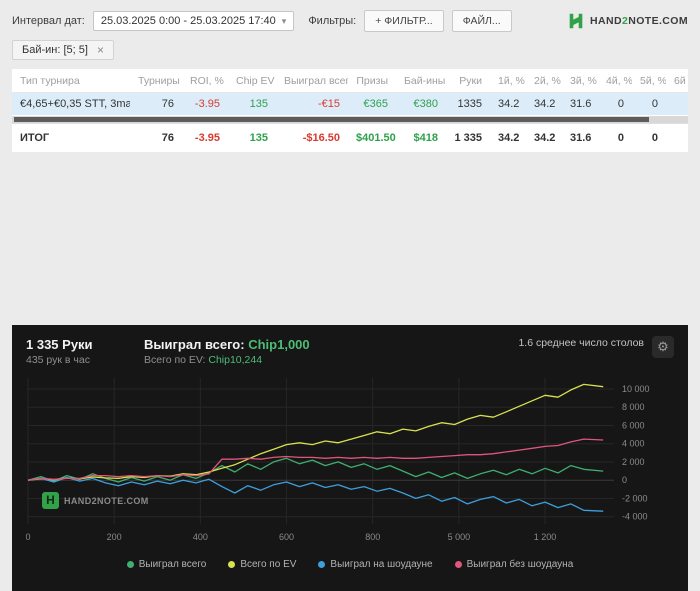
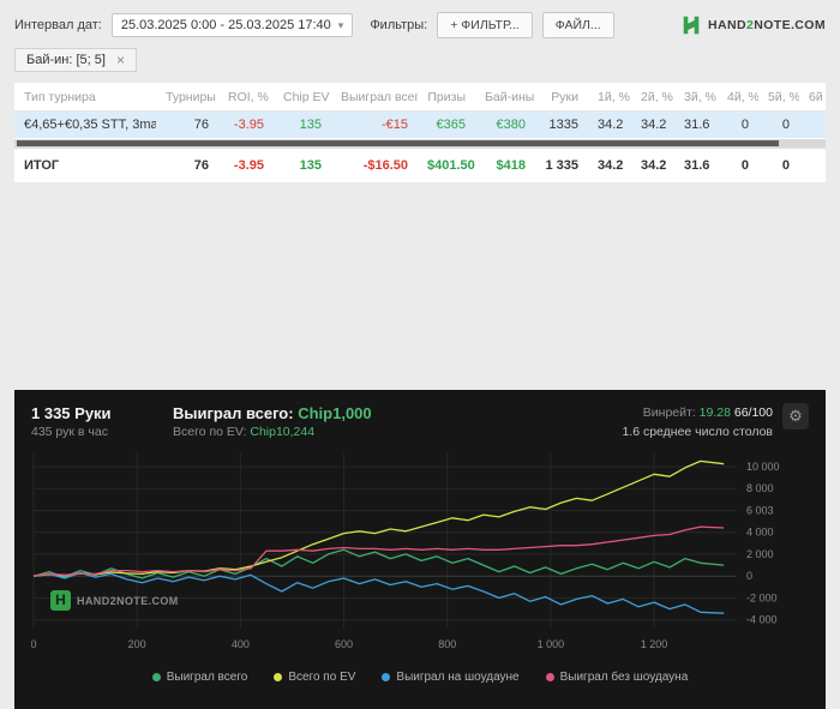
  Интервал дат:
  25.03.2025 0:00 - 25.03.2025 17:40
  ▾
  Фильтры:
  + ФИЛЬТР...
  ФАЙЛ...
  HAND2NOTE.COM
  Бай-ин: [5; 5]
  ×
  Тип турнира	Турниры	ROI, %	Chip EV	Выиграл всег	Призы	Бай-ины	Руки	1й, %	2й, %	3й, %	4й, %	5й, %	6й
  €4,65+€0,35 STT, 3ma	76	-3.95	135	-€15	€365	€380	1335	34.2	34.2	31.6	0	0
  ИТОГ	76	-3.95	135	-$16.50	$401.50	$418	1 335	34.2	34.2	31.6	0	0
  1 335 Руки
  435 рук в час
  Выиграл всего: Chip1,000
  Всего по EV: Chip10,244
+ Винрейт: 19.28 66/100
  1.6 среднее число столов
  ⚙
  0
  200
  400
  600
  800
- 5 000
+ 1 000
  1 200
  10 000
  8 000
- 6 000
+ 6 003
  4 000
  2 000
  0
  -2 000
  -4 000
  H
  HAND2NOTE.COM
  Выиграл всего
  Всего по EV
  Выиграл на шоудауне
  Выиграл без шоудауна
